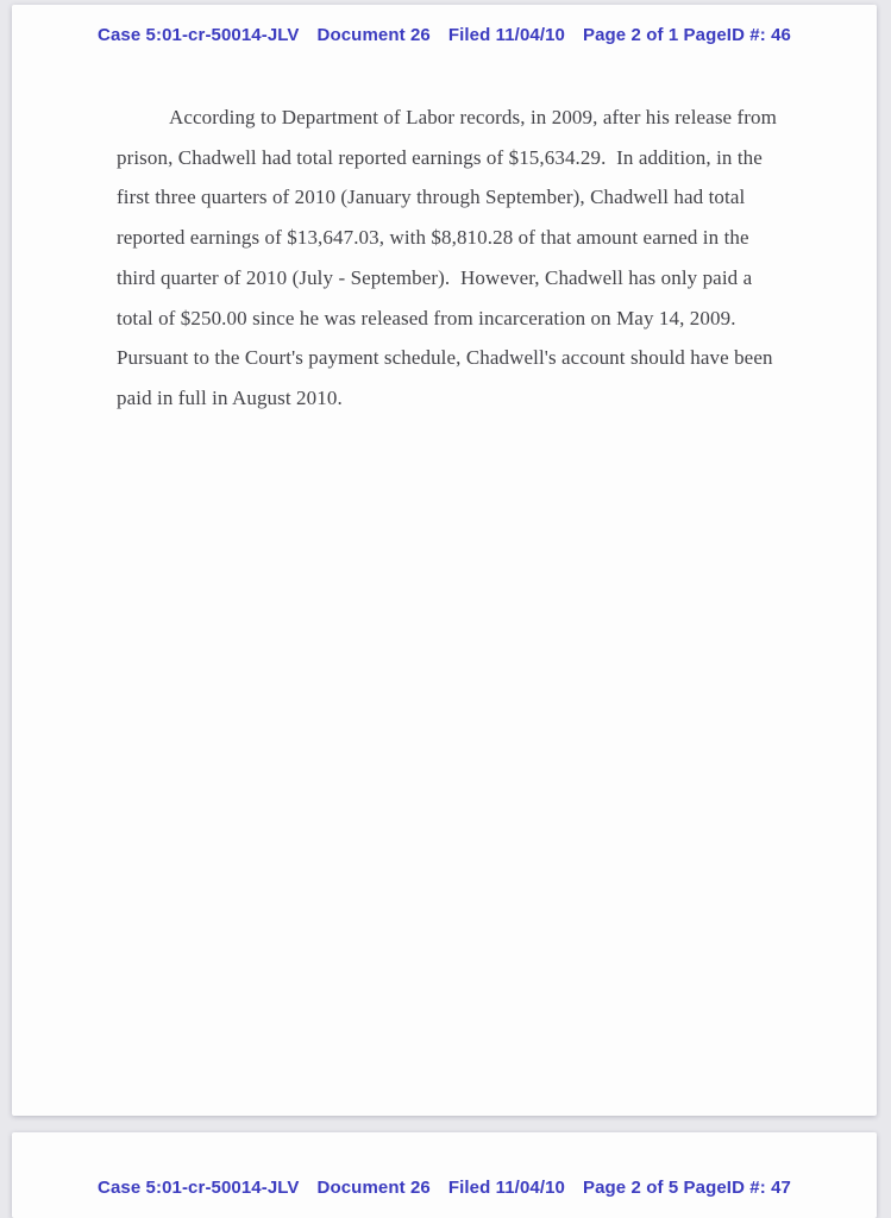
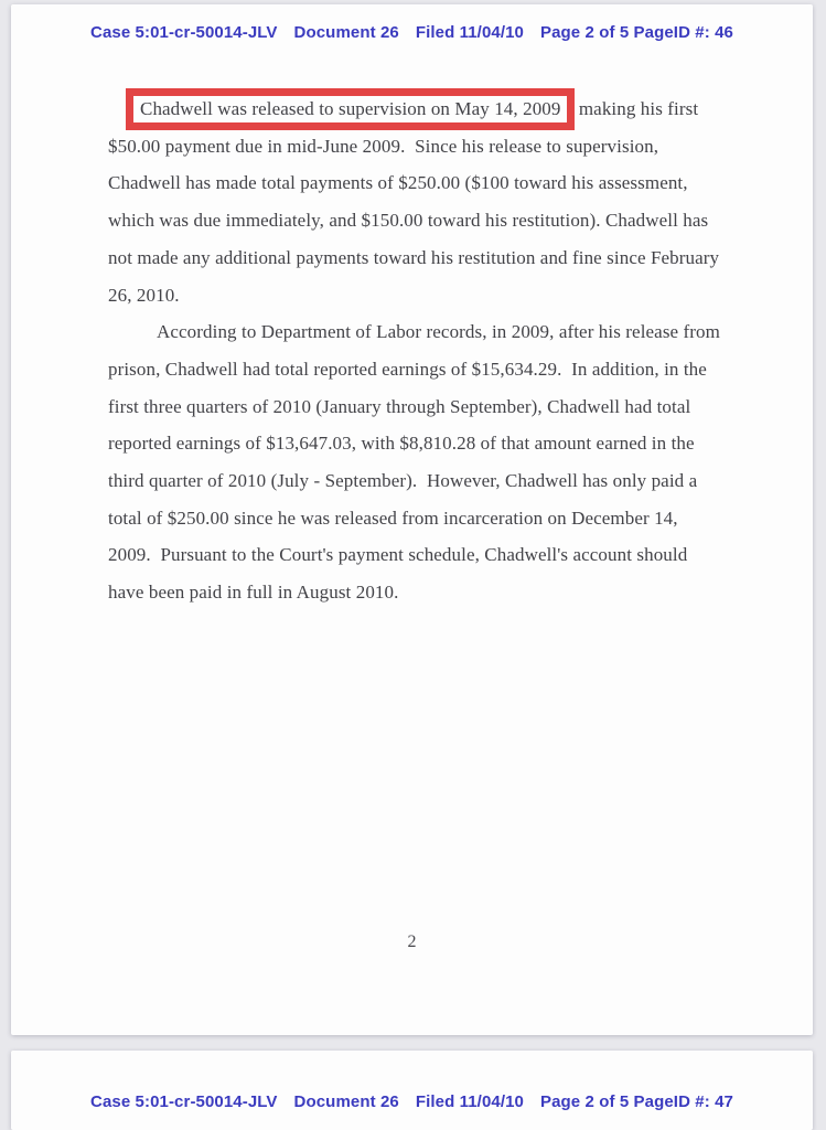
  Case 5:01-cr-50014-JLV
  Document 26
  Filed 11/04/10
- Page 2 of 1 PageID #: 46
+ Page 2 of 5 PageID #: 46
+ Chadwell was released to supervision on May 14, 2009 making his first $50.00 payment due in mid-June 2009. Since his release to supervision, Chadwell has made total payments of $250.00 ($100 toward his assessment, which was due immediately, and $150.00 toward his restitution). Chadwell has not made any additional payments toward his restitution and fine since February 26, 2010.
- According to Department of Labor records, in 2009, after his release from prison, Chadwell had total reported earnings of $15,634.29. In addition, in the first three quarters of 2010 (January through September), Chadwell had total reported earnings of $13,647.03, with $8,810.28 of that amount earned in the third quarter of 2010 (July - September). However, Chadwell has only paid a total of $250.00 since he was released from incarceration on May 14, 2009. Pursuant to the Court's payment schedule, Chadwell's account should have been paid in full in August 2010.
+ According to Department of Labor records, in 2009, after his release from prison, Chadwell had total reported earnings of $15,634.29. In addition, in the first three quarters of 2010 (January through September), Chadwell had total reported earnings of $13,647.03, with $8,810.28 of that amount earned in the third quarter of 2010 (July - September). However, Chadwell has only paid a total of $250.00 since he was released from incarceration on December 14, 2009. Pursuant to the Court's payment schedule, Chadwell's account should have been paid in full in August 2010.
+ 2
  Case 5:01-cr-50014-JLV
  Document 26
  Filed 11/04/10
  Page 2 of 5 PageID #: 47
